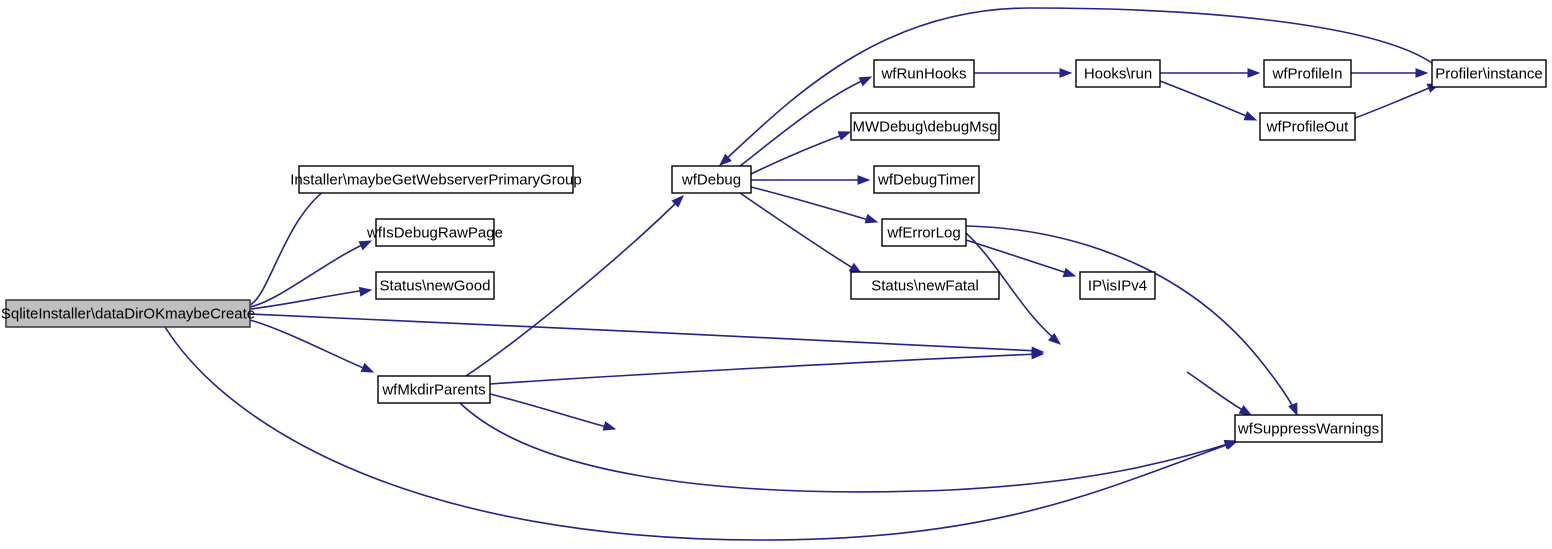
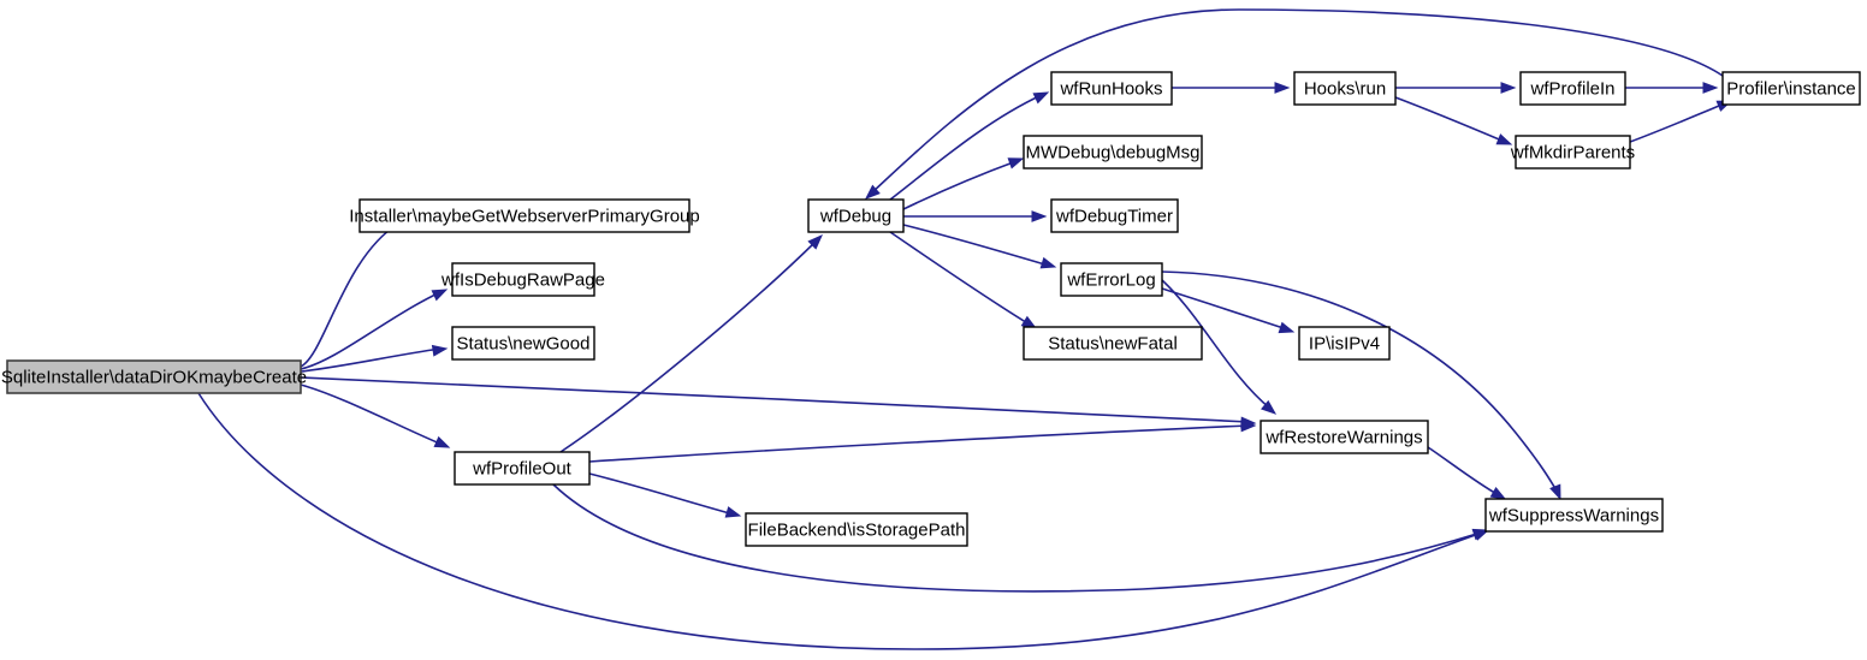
  SqliteInstaller\dataDirOKmaybeCreate
  Installer\maybeGetWebserverPrimaryGroup
  wfIsDebugRawPage
  Status\newGood
- wfMkdirParents
+ wfProfileOut
+ FileBackend\isStoragePath
  wfDebug
  wfRunHooks
  MWDebug\debugMsg
  wfDebugTimer
  wfErrorLog
  Status\newFatal
  Hooks\run
  IP\isIPv4
+ wfRestoreWarnings
  wfProfileIn
- wfProfileOut
+ wfMkdirParents
  wfSuppressWarnings
  Profiler\instance
